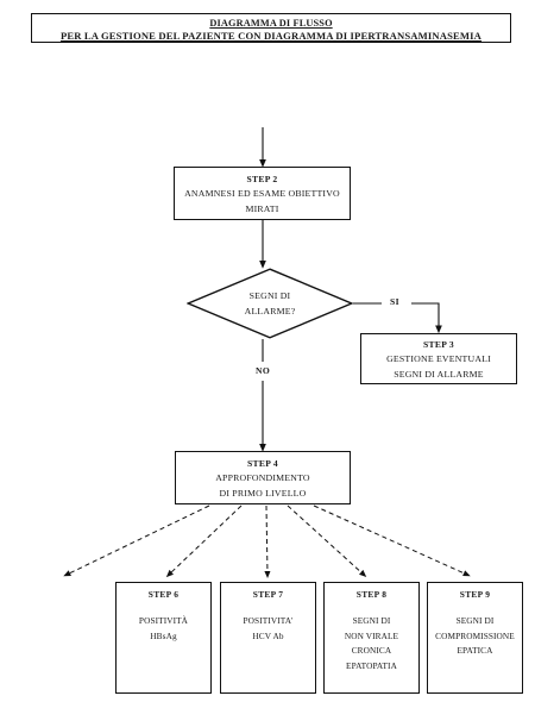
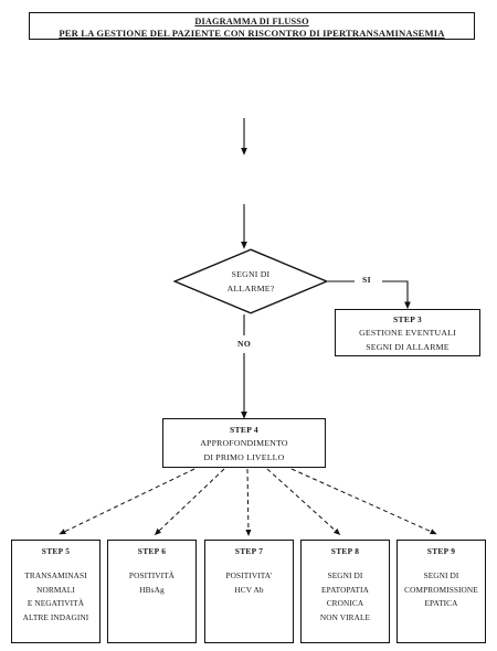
  DIAGRAMMA DI FLUSSO
- PER LA GESTIONE DEL PAZIENTE CON DIAGRAMMA DI IPERTRANSAMINASEMIA
+ PER LA GESTIONE DEL PAZIENTE CON RISCONTRO DI IPERTRANSAMINASEMIA
- STEP 2
- ANAMNESI ED ESAME OBIETTIVO
- MIRATI
  SEGNI DI
  ALLARME?
  SI
  NO
  STEP 3
  GESTIONE EVENTUALI
  SEGNI DI ALLARME
  STEP 4
  APPROFONDIMENTO
  DI PRIMO LIVELLO
+ STEP 5
+ TRANSAMINASI
+ NORMALI
+ E NEGATIVITÀ
+ ALTRE INDAGINI
  STEP 6
  POSITIVITÀ
  HBsAg
  STEP 7
  POSITIVITA'
  HCV Ab
  STEP 8
  SEGNI DI
- NON VIRALE
+ EPATOPATIA
  CRONICA
- EPATOPATIA
+ NON VIRALE
  STEP 9
  SEGNI DI
  COMPROMISSIONE
  EPATICA
